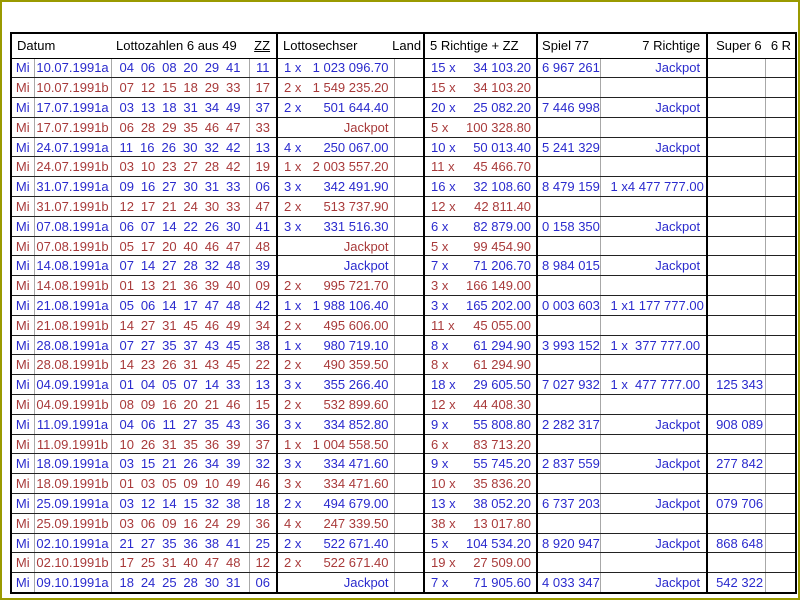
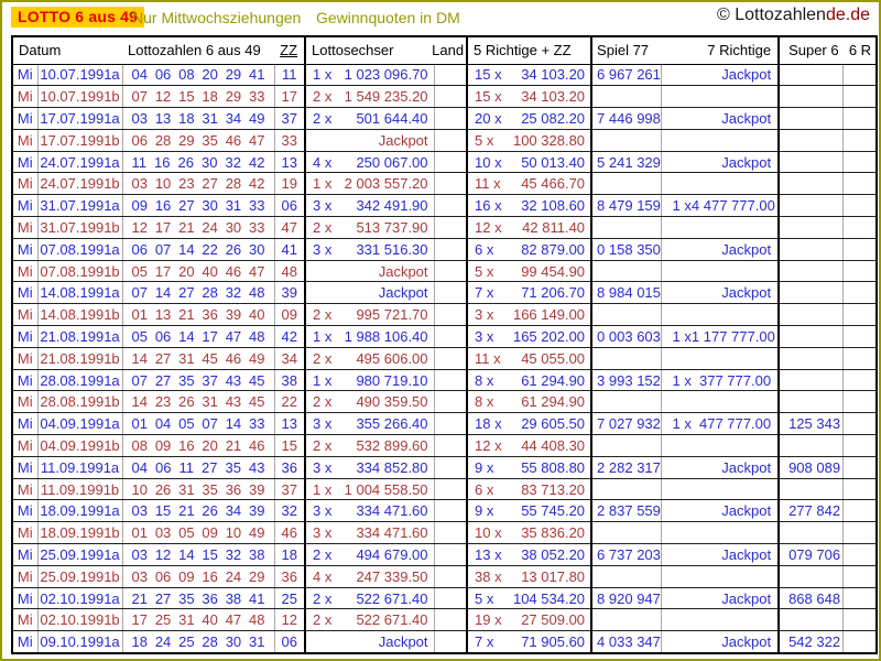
+ LOTTO 6 aus 49
+ Nur Mittwochsziehungen
+ Gewinnquoten in DM
+ © Lottozahlende.de
  Datum	Lottozahlen 6 aus 49 ZZ	Lottosechser Land	5 Richtige + ZZ	Spiel 77 7 Richtige	Super 6 6 R
  Mi	10.07.1991a	04 06 08 20 29 41	11	1 x 1 023 096.70		15 x 34 103.20	6 967 261	Jackpot
  Mi	10.07.1991b	07 12 15 18 29 33	17	2 x 1 549 235.20		15 x 34 103.20
  Mi	17.07.1991a	03 13 18 31 34 49	37	2 x 501 644.40		20 x 25 082.20	7 446 998	Jackpot
  Mi	17.07.1991b	06 28 29 35 46 47	33	Jackpot		5 x 100 328.80
  Mi	24.07.1991a	11 16 26 30 32 42	13	4 x 250 067.00		10 x 50 013.40	5 241 329	Jackpot
  Mi	24.07.1991b	03 10 23 27 28 42	19	1 x 2 003 557.20		11 x 45 466.70
  Mi	31.07.1991a	09 16 27 30 31 33	06	3 x 342 491.90		16 x 32 108.60	8 479 159	1 x4 477 777.00
  Mi	31.07.1991b	12 17 21 24 30 33	47	2 x 513 737.90		12 x 42 811.40
  Mi	07.08.1991a	06 07 14 22 26 30	41	3 x 331 516.30		6 x 82 879.00	0 158 350	Jackpot
  Mi	07.08.1991b	05 17 20 40 46 47	48	Jackpot		5 x 99 454.90
  Mi	14.08.1991a	07 14 27 28 32 48	39	Jackpot		7 x 71 206.70	8 984 015	Jackpot
  Mi	14.08.1991b	01 13 21 36 39 40	09	2 x 995 721.70		3 x 166 149.00
  Mi	21.08.1991a	05 06 14 17 47 48	42	1 x 1 988 106.40		3 x 165 202.00	0 003 603	1 x1 177 777.00
  Mi	21.08.1991b	14 27 31 45 46 49	34	2 x 495 606.00		11 x 45 055.00
  Mi	28.08.1991a	07 27 35 37 43 45	38	1 x 980 719.10		8 x 61 294.90	3 993 152	1 x 377 777.00
  Mi	28.08.1991b	14 23 26 31 43 45	22	2 x 490 359.50		8 x 61 294.90
  Mi	04.09.1991a	01 04 05 07 14 33	13	3 x 355 266.40		18 x 29 605.50	7 027 932	1 x 477 777.00	125 343
  Mi	04.09.1991b	08 09 16 20 21 46	15	2 x 532 899.60		12 x 44 408.30
  Mi	11.09.1991a	04 06 11 27 35 43	36	3 x 334 852.80		9 x 55 808.80	2 282 317	Jackpot	908 089
  Mi	11.09.1991b	10 26 31 35 36 39	37	1 x 1 004 558.50		6 x 83 713.20
  Mi	18.09.1991a	03 15 21 26 34 39	32	3 x 334 471.60		9 x 55 745.20	2 837 559	Jackpot	277 842
  Mi	18.09.1991b	01 03 05 09 10 49	46	3 x 334 471.60		10 x 35 836.20
  Mi	25.09.1991a	03 12 14 15 32 38	18	2 x 494 679.00		13 x 38 052.20	6 737 203	Jackpot	079 706
  Mi	25.09.1991b	03 06 09 16 24 29	36	4 x 247 339.50		38 x 13 017.80
  Mi	02.10.1991a	21 27 35 36 38 41	25	2 x 522 671.40		5 x 104 534.20	8 920 947	Jackpot	868 648
  Mi	02.10.1991b	17 25 31 40 47 48	12	2 x 522 671.40		19 x 27 509.00
  Mi	09.10.1991a	18 24 25 28 30 31	06	Jackpot		7 x 71 905.60	4 033 347	Jackpot	542 322
